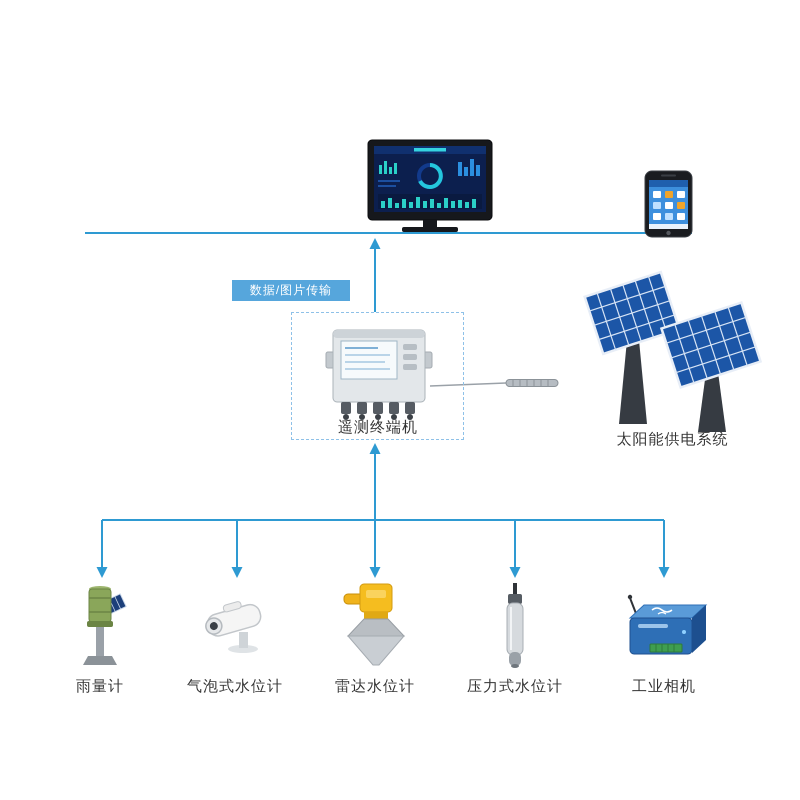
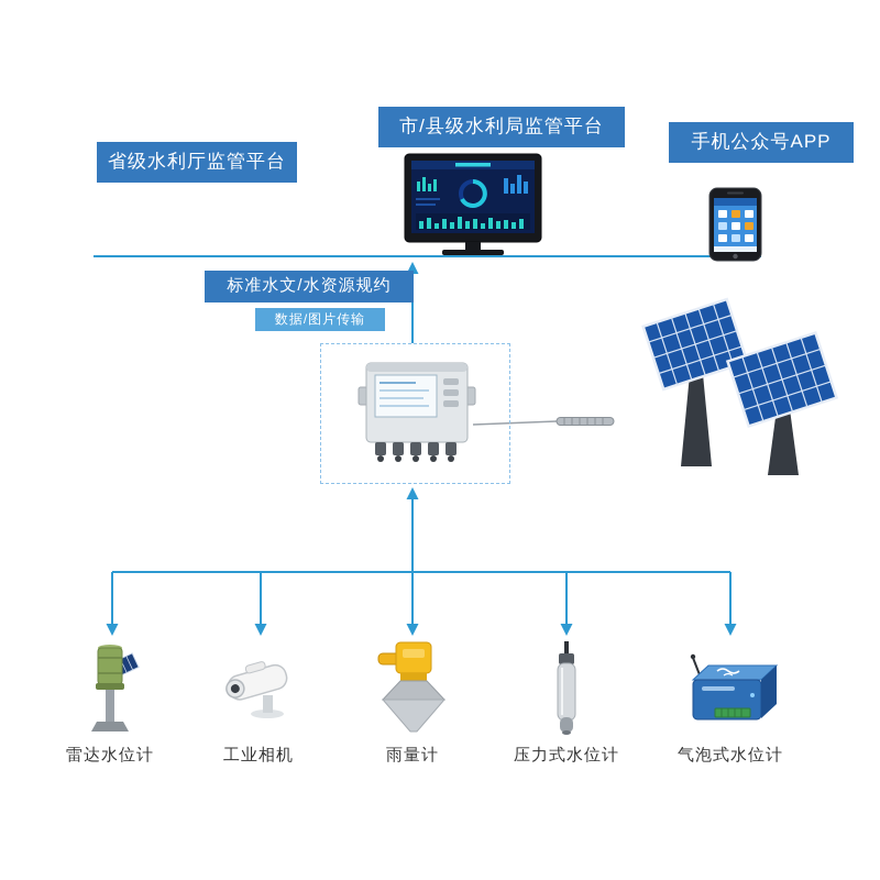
+ 省级水利厅监管平台
+ 市/县级水利局监管平台
+ 手机公众号APP
+ 标准水文/水资源规约
  数据/图片传输
- 遥测终端机
- 太阳能供电系统
- 雨量计
+ 雷达水位计
- 气泡式水位计
+ 工业相机
- 雷达水位计
+ 雨量计
  压力式水位计
- 工业相机
+ 气泡式水位计
